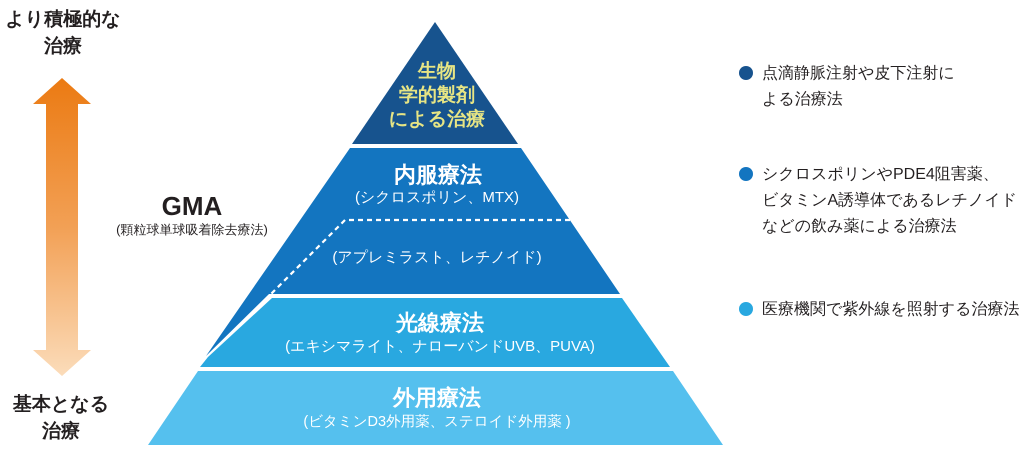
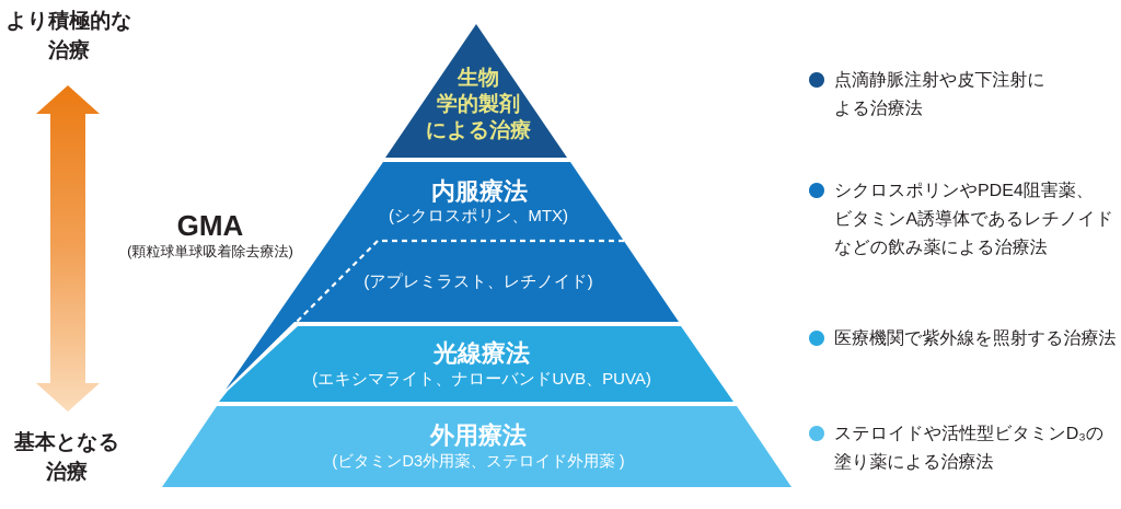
  より積極的な
  治療
  基本となる
  治療
  GMA
  (顆粒球単球吸着除去療法)
  生物
  学的製剤
  による治療
  内服療法
  (シクロスポリン、MTX)
  (アプレミラスト、レチノイド)
  光線療法
  (エキシマライト、ナローバンドUVB、PUVA)
  外用療法
  (ビタミンD3外用薬、ステロイド外用薬 )
  点滴静脈注射や皮下注射に
  よる治療法
  シクロスポリンやPDE4阻害薬、
  ビタミンA誘導体であるレチノイド
  などの飲み薬による治療法
  医療機関で紫外線を照射する治療法
+ ステロイドや活性型ビタミンD₃の
+ 塗り薬による治療法
